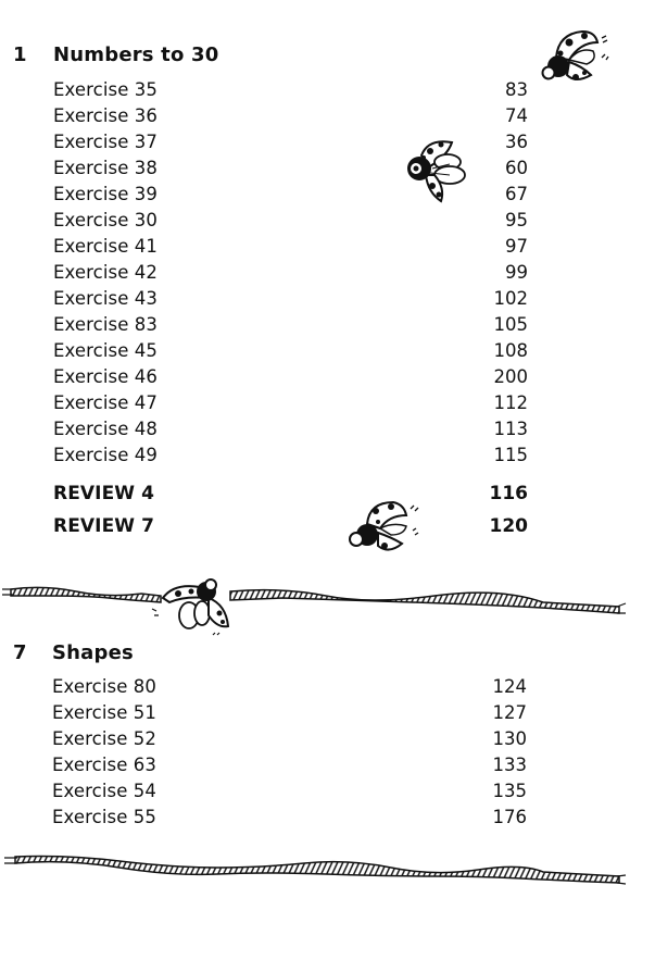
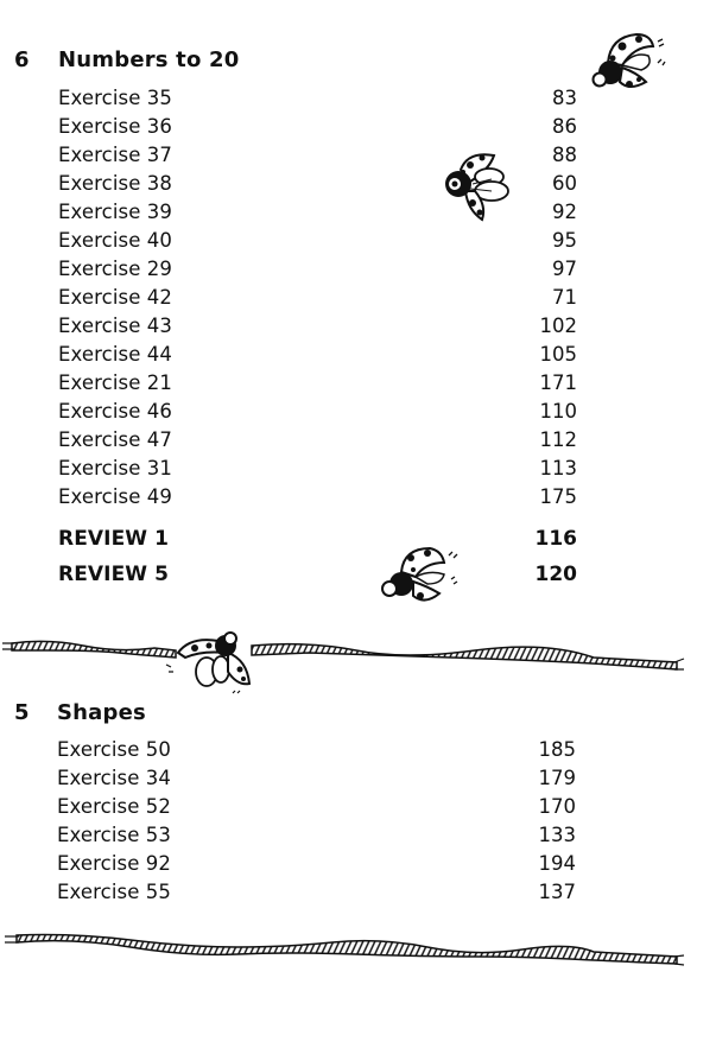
- 1
+ 6
- Numbers to 30
+ Numbers to 20
  Exercise 35
  83
  Exercise 36
- 74
+ 86
  Exercise 37
- 36
+ 88
  Exercise 38
  60
  Exercise 39
- 67
+ 92
- Exercise 30
+ Exercise 40
  95
- Exercise 41
+ Exercise 29
  97
  Exercise 42
- 99
+ 71
  Exercise 43
  102
- Exercise 83
+ Exercise 44
  105
- Exercise 45
+ Exercise 21
- 108
+ 171
  Exercise 46
- 200
+ 110
  Exercise 47
  112
- Exercise 48
+ Exercise 31
  113
  Exercise 49
- 115
+ 175
- REVIEW 4
+ REVIEW 1
  116
- REVIEW 7
+ REVIEW 5
  120
- 7
+ 5
  Shapes
- Exercise 80
+ Exercise 50
- 124
+ 185
- Exercise 51
+ Exercise 34
- 127
+ 179
  Exercise 52
- 130
+ 170
- Exercise 63
+ Exercise 53
  133
- Exercise 54
+ Exercise 92
- 135
+ 194
  Exercise 55
- 176
+ 137
